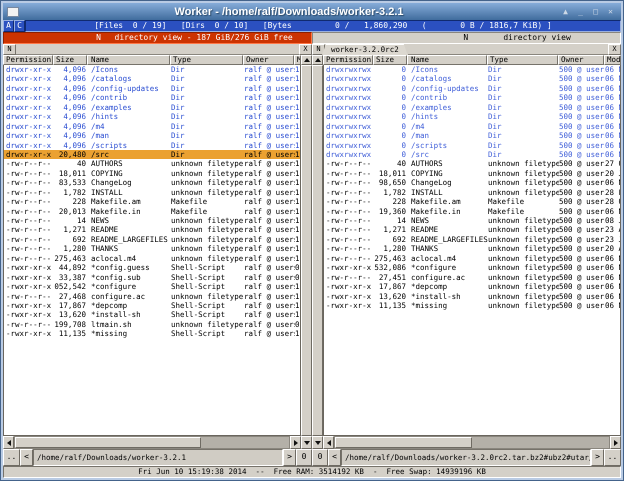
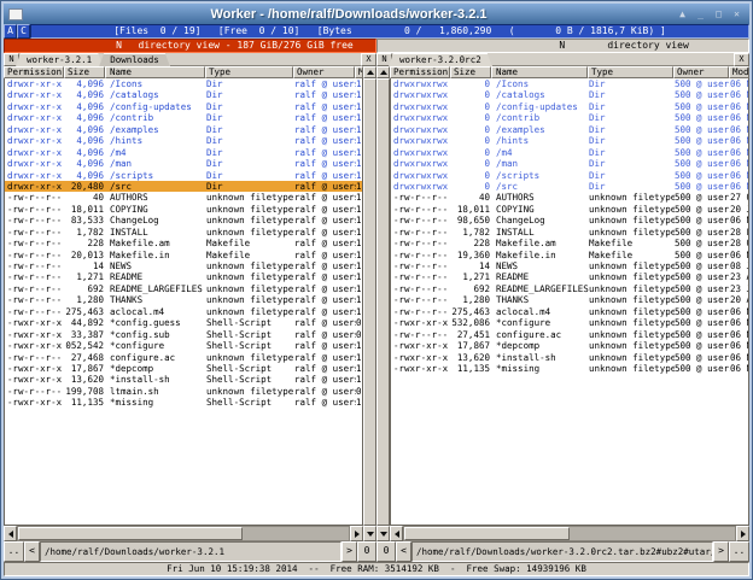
  Worker - /home/ralf/Downloads/worker-3.2.1
  ▲
  _
  □
  ✕
  A
  C
- [Files 0 / 19] [Dirs 0 / 10] [Bytes 0 / 1,860,290 ( 0 B / 1816,7 KiB) ]
+ [Files 0 / 19] [Free 0 / 10] [Bytes 0 / 1,860,290 ( 0 B / 1816,7 KiB) ]
  N
  directory view - 187 GiB/276 GiB free
  N
  directory view
  N
+ worker-3.2.1
+ Downloads
  X
  N
  worker-3.2.0rc2
  X
  Permission
  Size
  Name
  Type
  Owner
  M
  drwxr-xr-x
  4,096
  /Icons
  Dir
  ralf @ user
  1
  drwxr-xr-x
  4,096
  /catalogs
  Dir
  ralf @ user
  1
  drwxr-xr-x
  4,096
  /config-updates
  Dir
  ralf @ user
  1
  drwxr-xr-x
  4,096
  /contrib
  Dir
  ralf @ user
  1
  drwxr-xr-x
  4,096
  /examples
  Dir
  ralf @ user
  1
  drwxr-xr-x
  4,096
  /hints
  Dir
  ralf @ user
  1
  drwxr-xr-x
  4,096
  /m4
  Dir
  ralf @ user
  1
  drwxr-xr-x
  4,096
  /man
  Dir
  ralf @ user
  1
  drwxr-xr-x
  4,096
  /scripts
  Dir
  ralf @ user
  1
  drwxr-xr-x
  20,480
  /src
  Dir
  ralf @ user
  1
  -rw-r--r--
  40
  AUTHORS
  unknown filetype
  ralf @ user
  1
  -rw-r--r--
  18,011
  COPYING
  unknown filetype
  ralf @ user
  1
  -rw-r--r--
  83,533
  ChangeLog
  unknown filetype
  ralf @ user
  1
  -rw-r--r--
  1,782
  INSTALL
  unknown filetype
  ralf @ user
  1
  -rw-r--r--
  228
  Makefile.am
  Makefile
  ralf @ user
  1
  -rw-r--r--
  20,013
  Makefile.in
  Makefile
  ralf @ user
  1
  -rw-r--r--
  14
  NEWS
  unknown filetype
  ralf @ user
  1
  -rw-r--r--
  1,271
  README
  unknown filetype
  ralf @ user
  1
  -rw-r--r--
  692
  README_LARGEFILES
  unknown filetype
  ralf @ user
  1
  -rw-r--r--
  1,280
  THANKS
  unknown filetype
  ralf @ user
  1
  -rw-r--r--
  275,463
  aclocal.m4
  unknown filetype
  ralf @ user
  1
  -rwxr-xr-x
  44,892
  *config.guess
  Shell-Script
  ralf @ user
  0
  -rwxr-xr-x
  33,387
  *config.sub
  Shell-Script
  ralf @ user
  0
  -rwxr-xr-x
  052,542
  *configure
  Shell-Script
  ralf @ user
  1
  -rw-r--r--
  27,468
  configure.ac
  unknown filetype
  ralf @ user
  1
  -rwxr-xr-x
  17,867
  *depcomp
  Shell-Script
  ralf @ user
  1
  -rwxr-xr-x
  13,620
  *install-sh
  Shell-Script
  ralf @ user
  1
  -rw-r--r--
  199,708
  ltmain.sh
  unknown filetype
  ralf @ user
  0
  -rwxr-xr-x
  11,135
  *missing
  Shell-Script
  ralf @ user
  1
  Permission
  Size
  Name
  Type
  Owner
  Mod
  drwxrwxrwx
  0
  /Icons
  Dir
  500 @ user
  drwxrwxrwx
  0
  /catalogs
  Dir
  500 @ user
  drwxrwxrwx
  0
  /config-updates
  Dir
  500 @ user
  drwxrwxrwx
  0
  /contrib
  Dir
  500 @ user
  drwxrwxrwx
  0
  /examples
  Dir
  500 @ user
  drwxrwxrwx
  0
  /hints
  Dir
  500 @ user
  drwxrwxrwx
  0
  /m4
  Dir
  500 @ user
  drwxrwxrwx
  0
  /man
  Dir
  500 @ user
  drwxrwxrwx
  0
  /scripts
  Dir
  500 @ user
  drwxrwxrwx
  0
  /src
  Dir
  500 @ user
  -rw-r--r--
  40
  AUTHORS
  unknown filetype
  500 @ user
  -rw-r--r--
  18,011
  COPYING
  unknown filetype
  500 @ user
  -rw-r--r--
  98,650
  ChangeLog
  unknown filetype
  500 @ user
  -rw-r--r--
  1,782
  INSTALL
  unknown filetype
  500 @ user
  -rw-r--r--
  228
  Makefile.am
  Makefile
  500 @ user
  -rw-r--r--
  19,360
  Makefile.in
  Makefile
  500 @ user
  -rw-r--r--
  14
  NEWS
  unknown filetype
  500 @ user
  -rw-r--r--
  1,271
  README
  unknown filetype
  500 @ user
  -rw-r--r--
  692
  README_LARGEFILES
  unknown filetype
  500 @ user
  -rw-r--r--
  1,280
  THANKS
  unknown filetype
  500 @ user
  -rw-r--r--
  275,463
  aclocal.m4
  unknown filetype
  500 @ user
  -rwxr-xr-x
  532,086
  *configure
  unknown filetype
  500 @ user
  -rw-r--r--
  27,451
  configure.ac
  unknown filetype
  500 @ user
  -rwxr-xr-x
  17,867
  *depcomp
  unknown filetype
  500 @ user
  -rwxr-xr-x
  13,620
  *install-sh
  unknown filetype
  500 @ user
  -rwxr-xr-x
  11,135
  *missing
  unknown filetype
  500 @ user
  ..
  <
  /home/ralf/Downloads/worker-3.2.1
  >
  0
  0
  <
  /home/ralf/Downloads/worker-3.2.0rc2.tar.bz2#ubz2#utar
  >
  ..
  Fri Jun 10 15:19:38 2014 -- Free RAM: 3514192 KB - Free Swap: 14939196 KB
